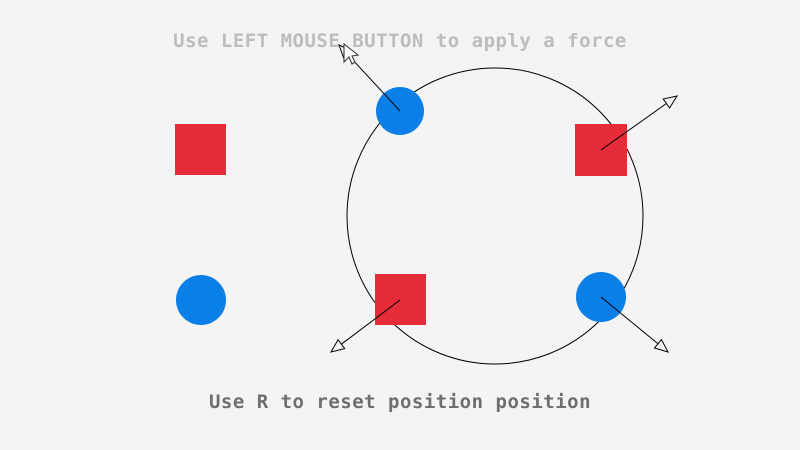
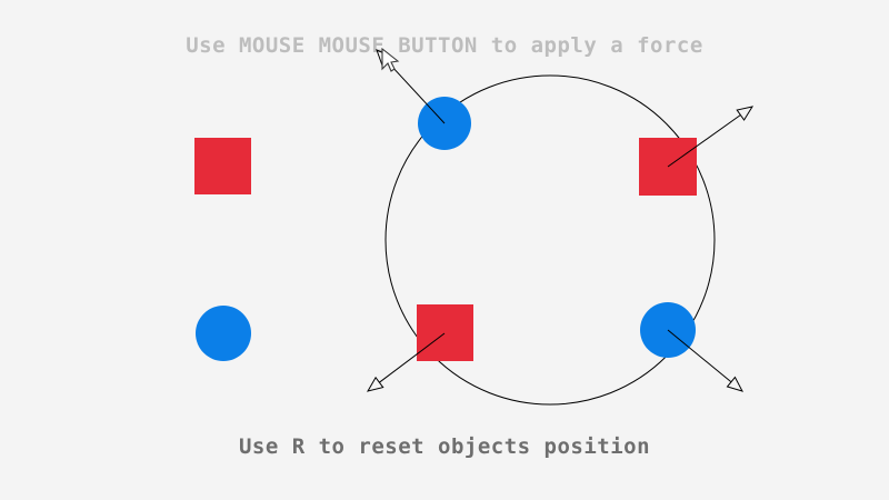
- Use LEFT MOUSE BUTTON to apply a force
+ Use MOUSE MOUSE BUTTON to apply a force
- Use R to reset position position
+ Use R to reset objects position
